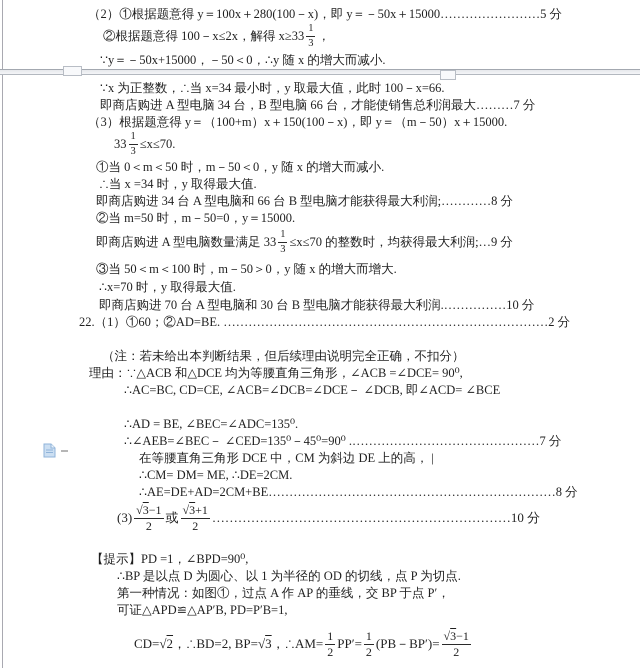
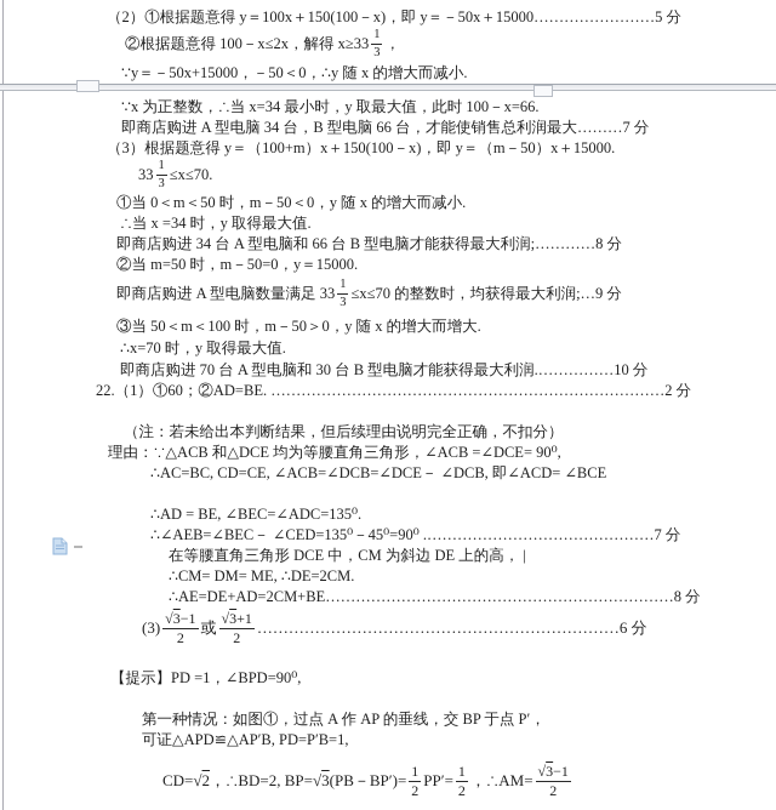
- （2）①根据题意得 y＝100x＋280(100－x)，即 y＝－50x＋15000……………………5 分
+ （2）①根据题意得 y＝100x＋150(100－x)，即 y＝－50x＋15000……………………5 分
  ②根据题意得 100－x≤2x，解得 x≥33
  1
  3
  ，
  ∵y＝－50x+15000，－50＜0，∴y 随 x 的增大而减小.
  ∵x 为正整数，∴当 x=34 最小时，y 取最大值，此时 100－x=66.
  即商店购进 A 型电脑 34 台，B 型电脑 66 台，才能使销售总利润最大………7 分
  （3）根据题意得 y＝（100+m）x＋150(100－x)，即 y＝（m－50）x＋15000.
  33
  1
  3
  ≤x≤70.
  ①当 0＜m＜50 时，m－50＜0，y 随 x 的增大而减小.
  ∴当 x =34 时，y 取得最大值.
  即商店购进 34 台 A 型电脑和 66 台 B 型电脑才能获得最大利润;…………8 分
  ②当 m=50 时，m－50=0，y＝15000.
  即商店购进 A 型电脑数量满足 33
  1
  3
  ≤x≤70 的整数时，均获得最大利润;…9 分
  ③当 50＜m＜100 时，m－50＞0，y 随 x 的增大而增大.
  ∴x=70 时，y 取得最大值.
  即商店购进 70 台 A 型电脑和 30 台 B 型电脑才能获得最大利润.……………10 分
  22.（1）①60；②AD=BE. ……………………………………………………………………2 分
  （注：若未给出本判断结果，但后续理由说明完全正确，不扣分）
  理由：∵△ACB 和△DCE 均为等腰直角三角形，∠ACB =∠DCE= 90⁰,
  ∴AC=BC, CD=CE, ∠ACB=∠DCB=∠DCE－ ∠DCB, 即∠ACD= ∠BCE
  ∴AD = BE, ∠BEC=∠ADC=135⁰.
  ∴∠AEB=∠BEC－ ∠CED=135⁰－45⁰=90⁰ .………………………………………7 分
  在等腰直角三角形 DCE 中，CM 为斜边 DE 上的高，
  |
  ∴CM= DM= ME, ∴DE=2CM.
  ∴AE=DE+AD=2CM+BE……………………………………………………………8 分
  (3)
  √
  3
  −1
  2
  或
  √
  3
  +1
  2
- ……………………………………………………………10 分
+ ……………………………………………………………6 分
  【提示】PD =1，∠BPD=90⁰,
- ∴BP 是以点 D 为圆心、以 1 为半径的 OD 的切线，点 P 为切点.
  第一种情况：如图①，过点 A 作 AP 的垂线，交 BP 于点 P′，
  可证△APD≌△AP′B, PD=P′B=1,
  CD=
  √
  2
  ，∴BD=2, BP=
  √
  3
- ，∴AM=
+ (PB－BP′)=
  1
  2
  PP′=
  1
  2
- (PB－BP′)=
+ ，∴AM=
  √
  3
  −1
  2
